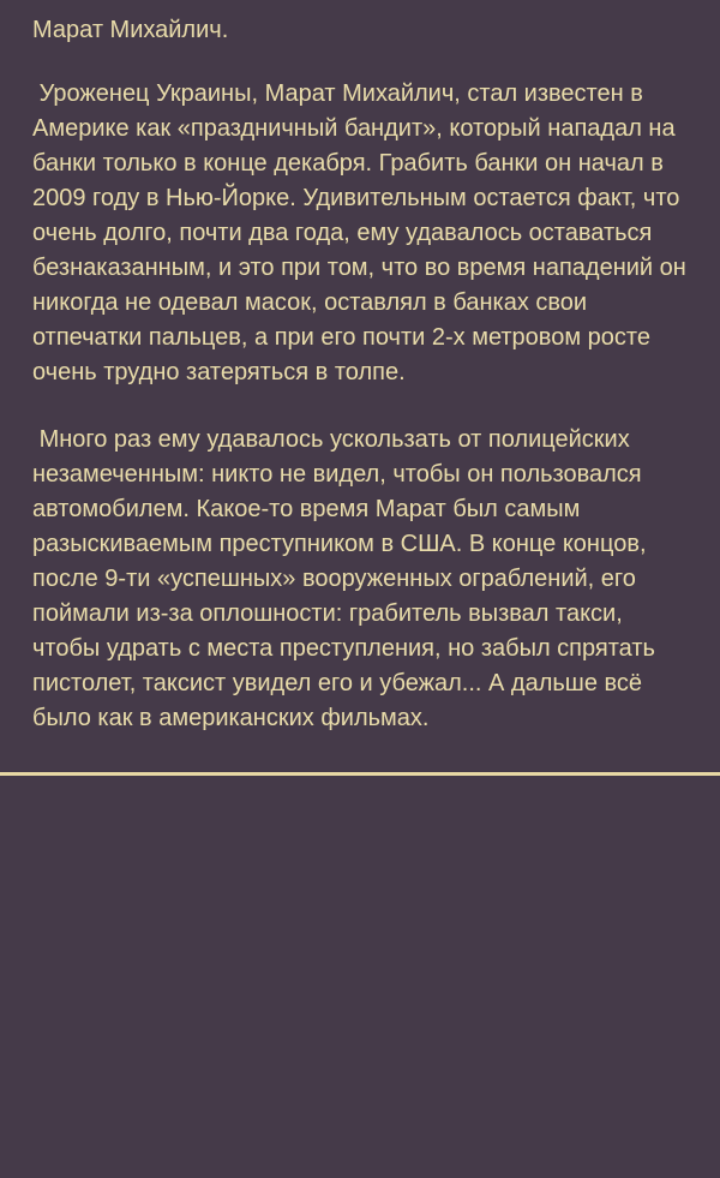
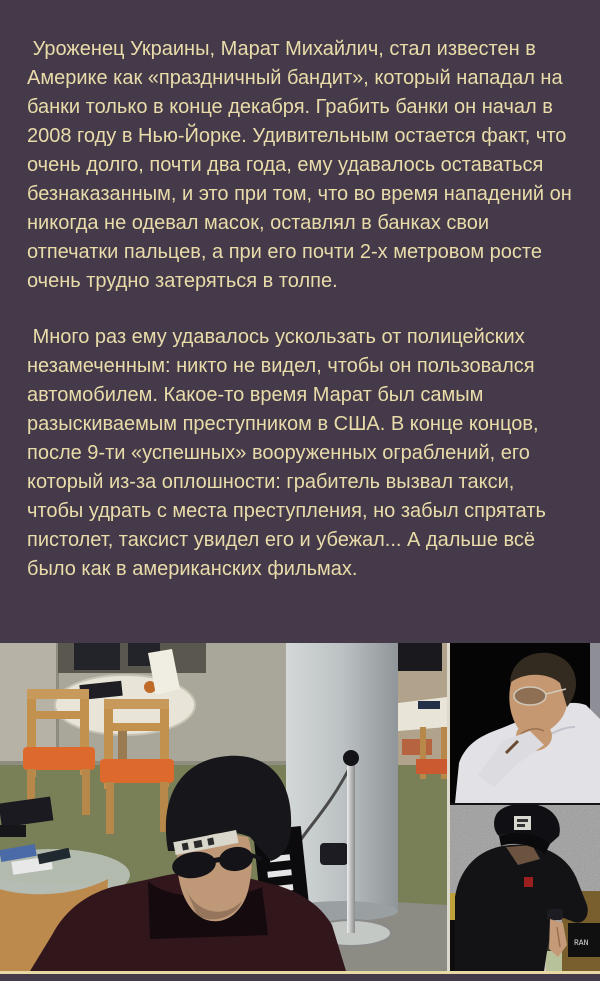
- Марат Михайлич.
- Уроженец Украины, Марат Михайлич, стал известен в Америке как «праздничный бандит», который нападал на банки только в конце декабря. Грабить банки он начал в 2009 году в Нью-Йорке. Удивительным остается факт, что очень долго, почти два года, ему удавалось оставаться безнаказанным, и это при том, что во время нападений он никогда не одевал масок, оставлял в банках свои отпечатки пальцев, а при его почти 2-х метровом росте очень трудно затеряться в толпе.
+ Уроженец Украины, Марат Михайлич, стал известен в Америке как «праздничный бандит», который нападал на банки только в конце декабря. Грабить банки он начал в 2008 году в Нью-Йорке. Удивительным остается факт, что очень долго, почти два года, ему удавалось оставаться безнаказанным, и это при том, что во время нападений он никогда не одевал масок, оставлял в банках свои отпечатки пальцев, а при его почти 2-х метровом росте очень трудно затеряться в толпе.
- Много раз ему удавалось ускользать от полицейских незамеченным: никто не видел, чтобы он пользовался автомобилем. Какое-то время Марат был самым разыскиваемым преступником в США. В конце концов, после 9-ти «успешных» вооруженных ограблений, его поймали из-за оплошности: грабитель вызвал такси, чтобы удрать с места преступления, но забыл спрятать пистолет, таксист увидел его и убежал... А дальше всё было как в американских фильмах.
+ Много раз ему удавалось ускользать от полицейских незамеченным: никто не видел, чтобы он пользовался автомобилем. Какое-то время Марат был самым разыскиваемым преступником в США. В конце концов, после 9-ти «успешных» вооруженных ограблений, его который из-за оплошности: грабитель вызвал такси, чтобы удрать с места преступления, но забыл спрятать пистолет, таксист увидел его и убежал... А дальше всё было как в американских фильмах.
+ RAN
